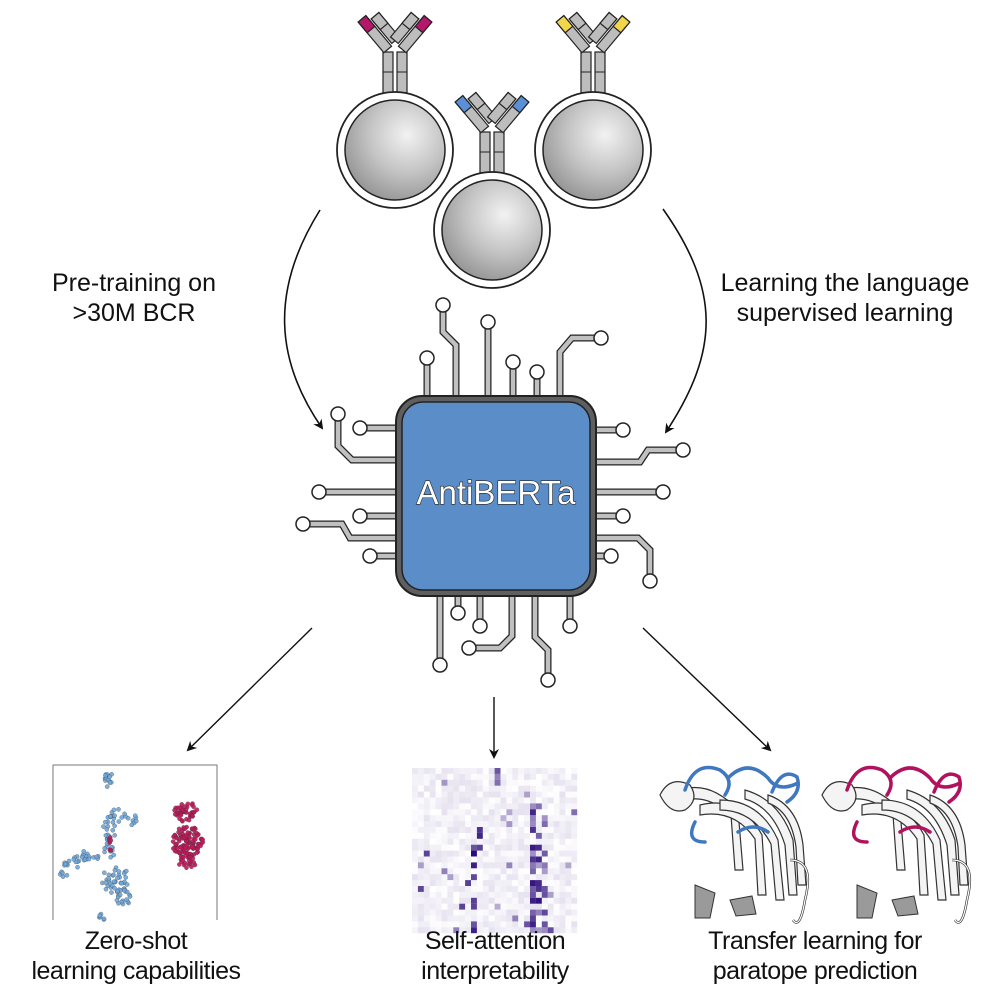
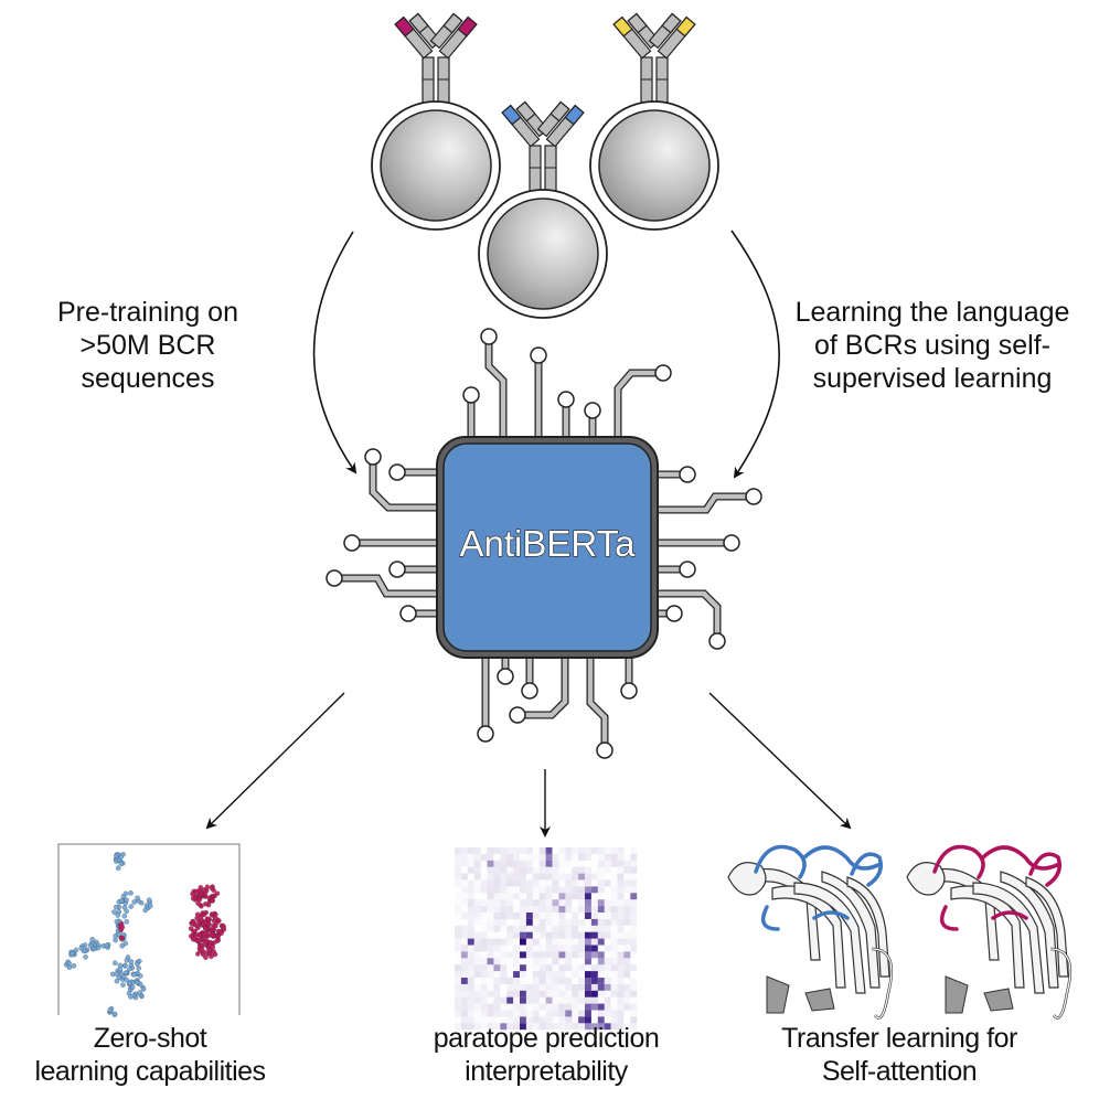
  AntiBERTa
  Pre-training on
- >30M BCR
+ >50M BCR
+ sequences
  Learning the language
+ of BCRs using self-
  supervised learning
  Zero-shot
  learning capabilities
- Self-attention
+ paratope prediction
  interpretability
  Transfer learning for
- paratope prediction
+ Self-attention
